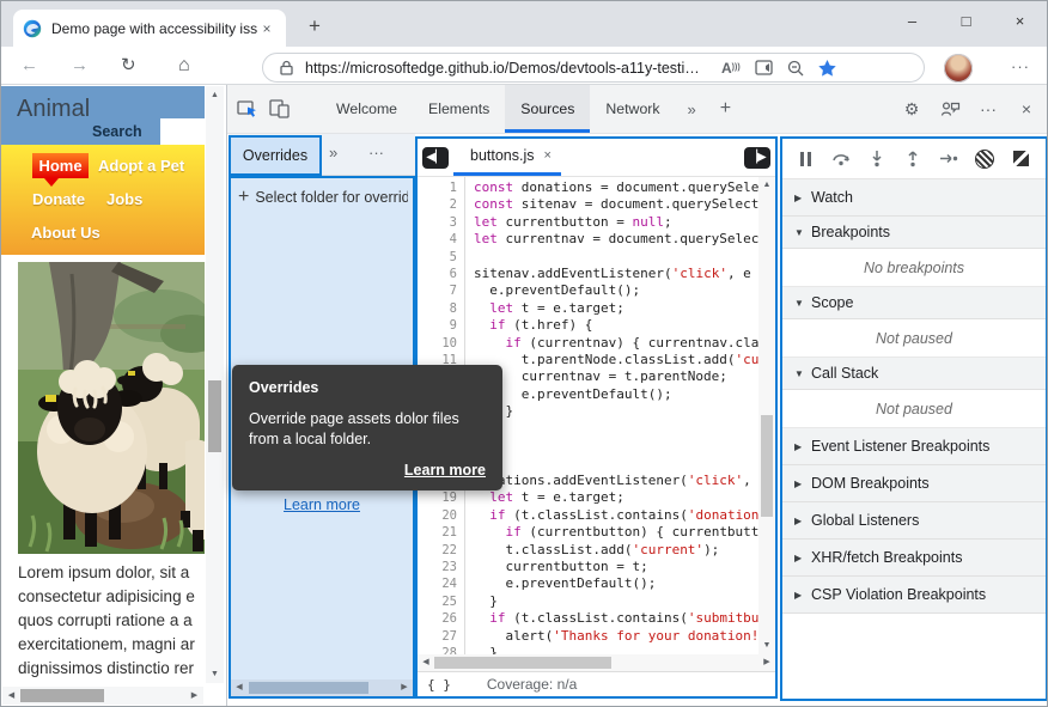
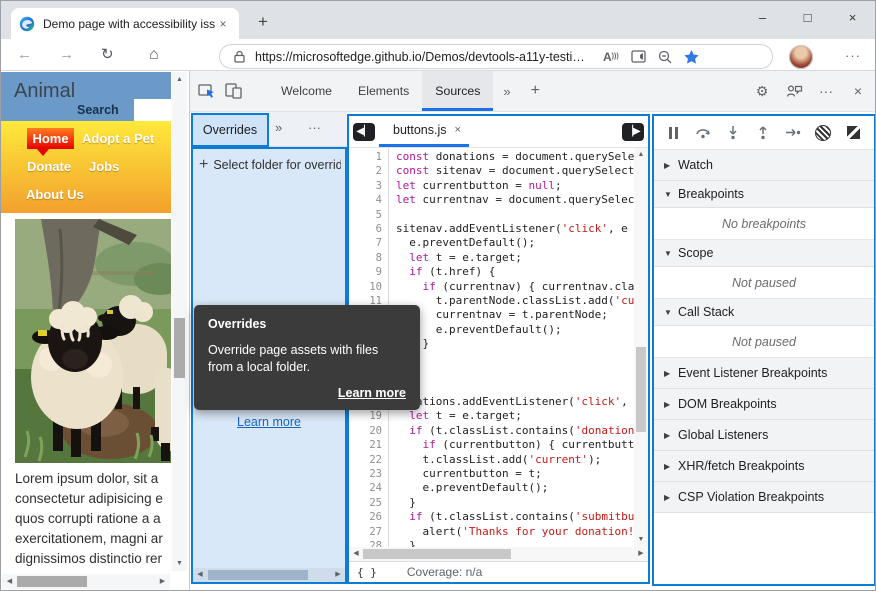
  Demo page with accessibility iss
  ×
  +
  –
  □
  ×
  ←
  →
  ↻
  ⌂
  https://microsoftedge.github.io/Demos/devtools-a11y-testi…
  A
  ···
  Animal
  Search
  Home
  Adopt a Pet
  Donate
  Jobs
  About Us
  Lorem ipsum dolor, sit a
  consectetur adipisicing e
  quos corrupti ratione a a
  exercitationem, magni ar
  dignissimos distinctio rer
  Welcome
  Elements
  Sources
- Network
  »
  +
  ⚙
  ···
  ×
  »
  ···
  Overrides
  +
  Select folder for overrid
  Learn more
  ◀▏
  buttons.js
  ×
  ▕▶
  1
  2
  3
  4
  5
  6
  7
  8
  9
  10
  11
  19
  20
  21
  22
  23
  24
  25
  26
  27
  28
  const donations = document.querySele
  const sitenav = document.querySelect
  let currentbutton = null;
  let currentnav = document.querySelec
  sitenav.addEventListener('click', e
  e.preventDefault();
  let t = e.target;
  if (t.href) {
  if (currentnav) { currentnav.cla
  t.parentNode.classList.add('cu
  currentnav = t.parentNode;
  e.preventDefault();
  }
  tions.addEventListener('click',
  let t = e.target;
  if (t.classList.contains('donation
  if (currentbutton) { currentbutt
  t.classList.add('current');
  currentbutton = t;
  e.preventDefault();
  }
  if (t.classList.contains('submitbu
  alert('Thanks for your donation!
  }
  { }
  Coverage: n/a
  ▶
  Watch
  ▼
  Breakpoints
  No breakpoints
  ▼
  Scope
  Not paused
  ▼
  Call Stack
  Not paused
  ▶
  Event Listener Breakpoints
  ▶
  DOM Breakpoints
  ▶
  Global Listeners
  ▶
  XHR/fetch Breakpoints
  ▶
  CSP Violation Breakpoints
  Overrides
- Override page assets dolor files from a local folder.
+ Override page assets with files from a local folder.
  Learn more
